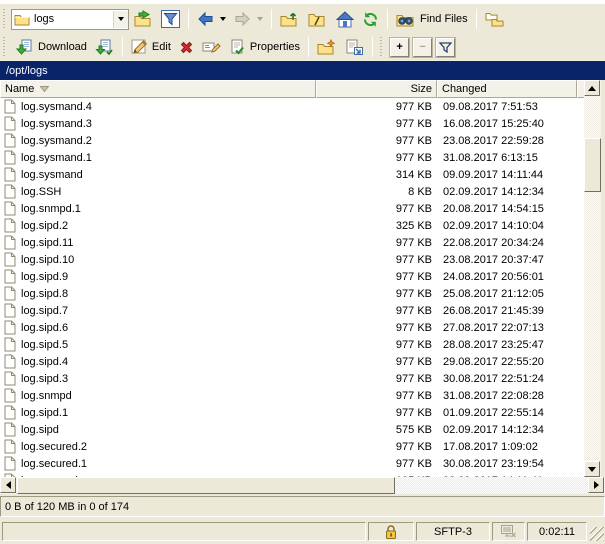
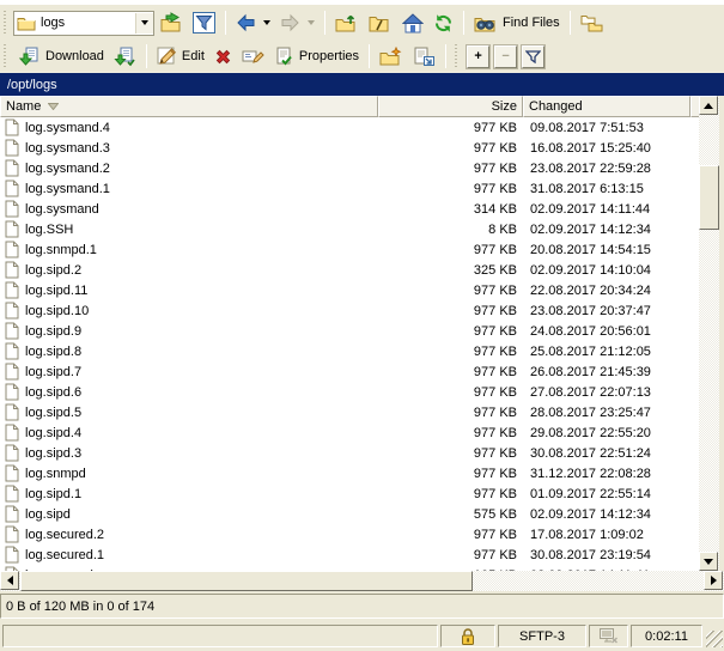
  logs
  Find Files
  Download
  Edit
  Properties
  +
  −
  /opt/logs
  Name
  Size
  Changed
  log.sysmand.4
  977 KB
  09.08.2017 7:51:53
  log.sysmand.3
  977 KB
  16.08.2017 15:25:40
  log.sysmand.2
  977 KB
  23.08.2017 22:59:28
  log.sysmand.1
  977 KB
  31.08.2017 6:13:15
  log.sysmand
  314 KB
- 09.09.2017 14:11:44
+ 02.09.2017 14:11:44
  log.SSH
  8 KB
  02.09.2017 14:12:34
  log.snmpd.1
  977 KB
  20.08.2017 14:54:15
  log.sipd.2
  325 KB
  02.09.2017 14:10:04
  log.sipd.11
  977 KB
  22.08.2017 20:34:24
  log.sipd.10
  977 KB
  23.08.2017 20:37:47
  log.sipd.9
  977 KB
  24.08.2017 20:56:01
  log.sipd.8
  977 KB
  25.08.2017 21:12:05
  log.sipd.7
  977 KB
  26.08.2017 21:45:39
  log.sipd.6
  977 KB
  27.08.2017 22:07:13
  log.sipd.5
  977 KB
  28.08.2017 23:25:47
  log.sipd.4
  977 KB
  29.08.2017 22:55:20
  log.sipd.3
  977 KB
  30.08.2017 22:51:24
  log.snmpd
  977 KB
- 31.08.2017 22:08:28
+ 31.12.2017 22:08:28
  log.sipd.1
  977 KB
  01.09.2017 22:55:14
  log.sipd
  575 KB
  02.09.2017 14:12:34
  log.secured.2
  977 KB
  17.08.2017 1:09:02
  log.secured.1
  977 KB
  30.08.2017 23:19:54
  0 B of 120 MB in 0 of 174
  SFTP-3
  0:02:11
